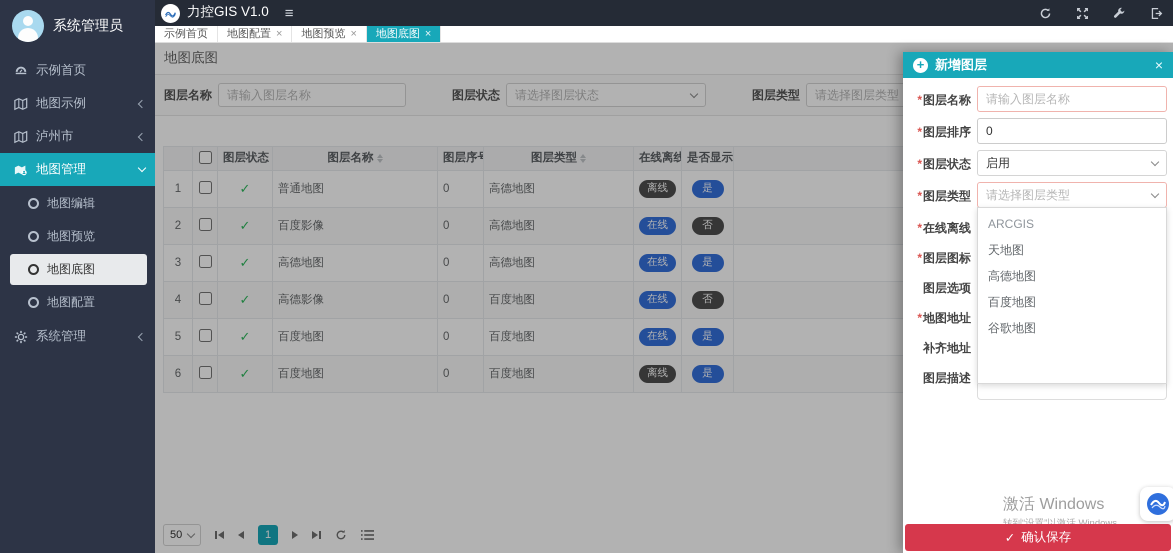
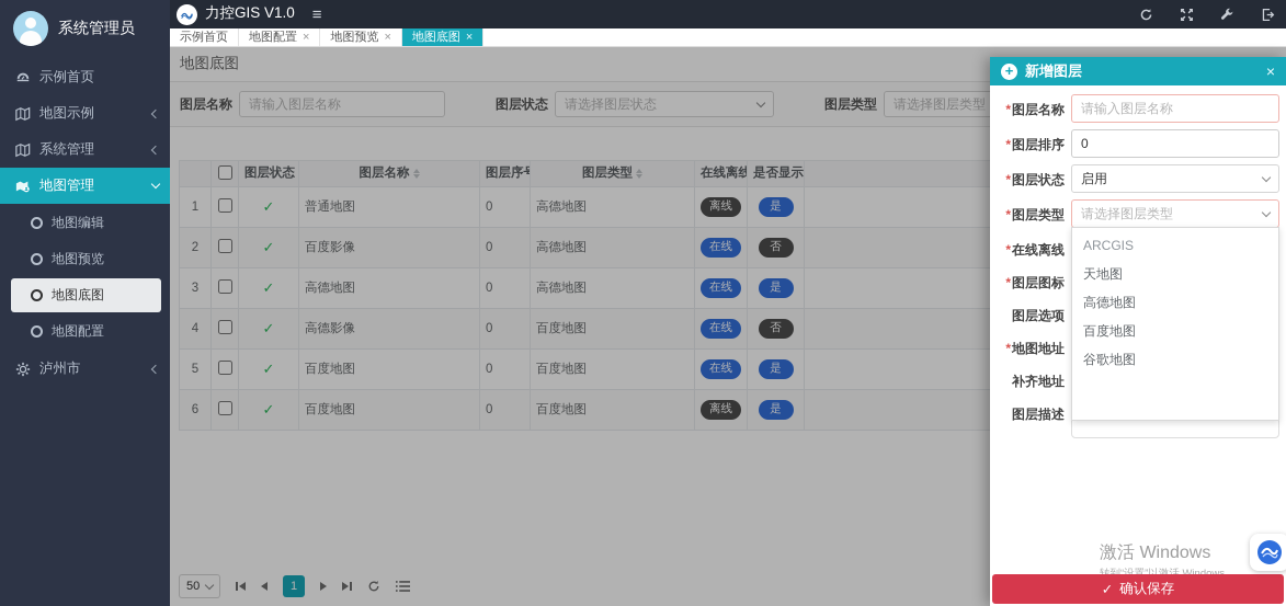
  系统管理员
  示例首页
  地图示例
- 泸州市
+ 系统管理
  地图管理
  地图编辑
  地图预览
  地图底图
  地图配置
- 系统管理
+ 泸州市
  力控GIS V1.0
  ≡
  示例首页
  地图配置
  ×
  地图预览
  ×
  地图底图
  ×
  地图底图
  图层名称
  请输入图层名称
  图层状态
  请选择图层状态
  图层类型
  请选择图层类型
  		图层状态	图层名称	图层序	图层类型	在线离线	是否显示
  1		✓	普通地图	0	高德地图	离线	是
  2		✓	百度影像	0	高德地图	在线	否
  3		✓	高德地图	0	高德地图	在线	是
  4		✓	高德影像	0	百度地图	在线	否
  5		✓	百度地图	0	百度地图	在线	是
  6		✓	百度地图	0	百度地图	离线	是
  50
  1
  +
  新增图层
  ×
  图层名称
  请输入图层名称
  图层排序
  0
  图层状态
  启用
  图层类型
  请选择图层类型
  ARCGIS
  天地图
  高德地图
  百度地图
  谷歌地图
  在线离线
  图层图标
  图层选项
  地图地址
  补齐地址
  图层描述
  激活 Windows
  ✓
  确认保存
